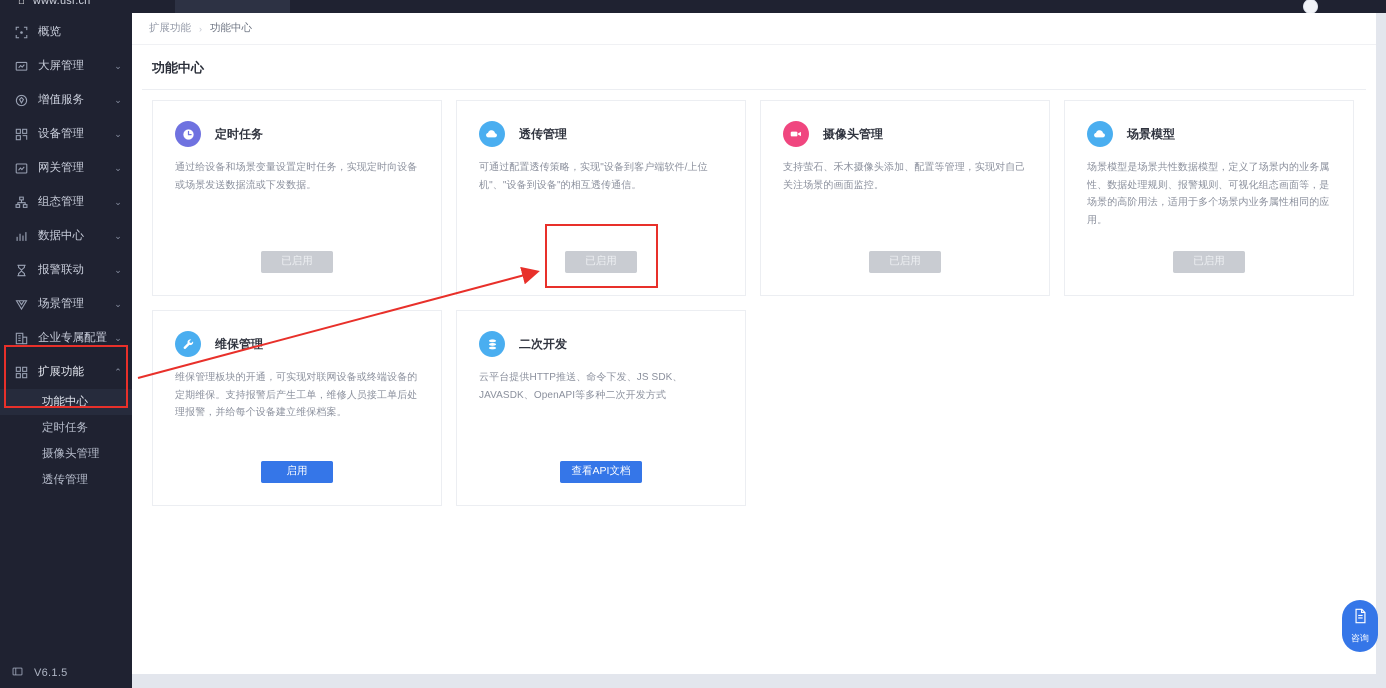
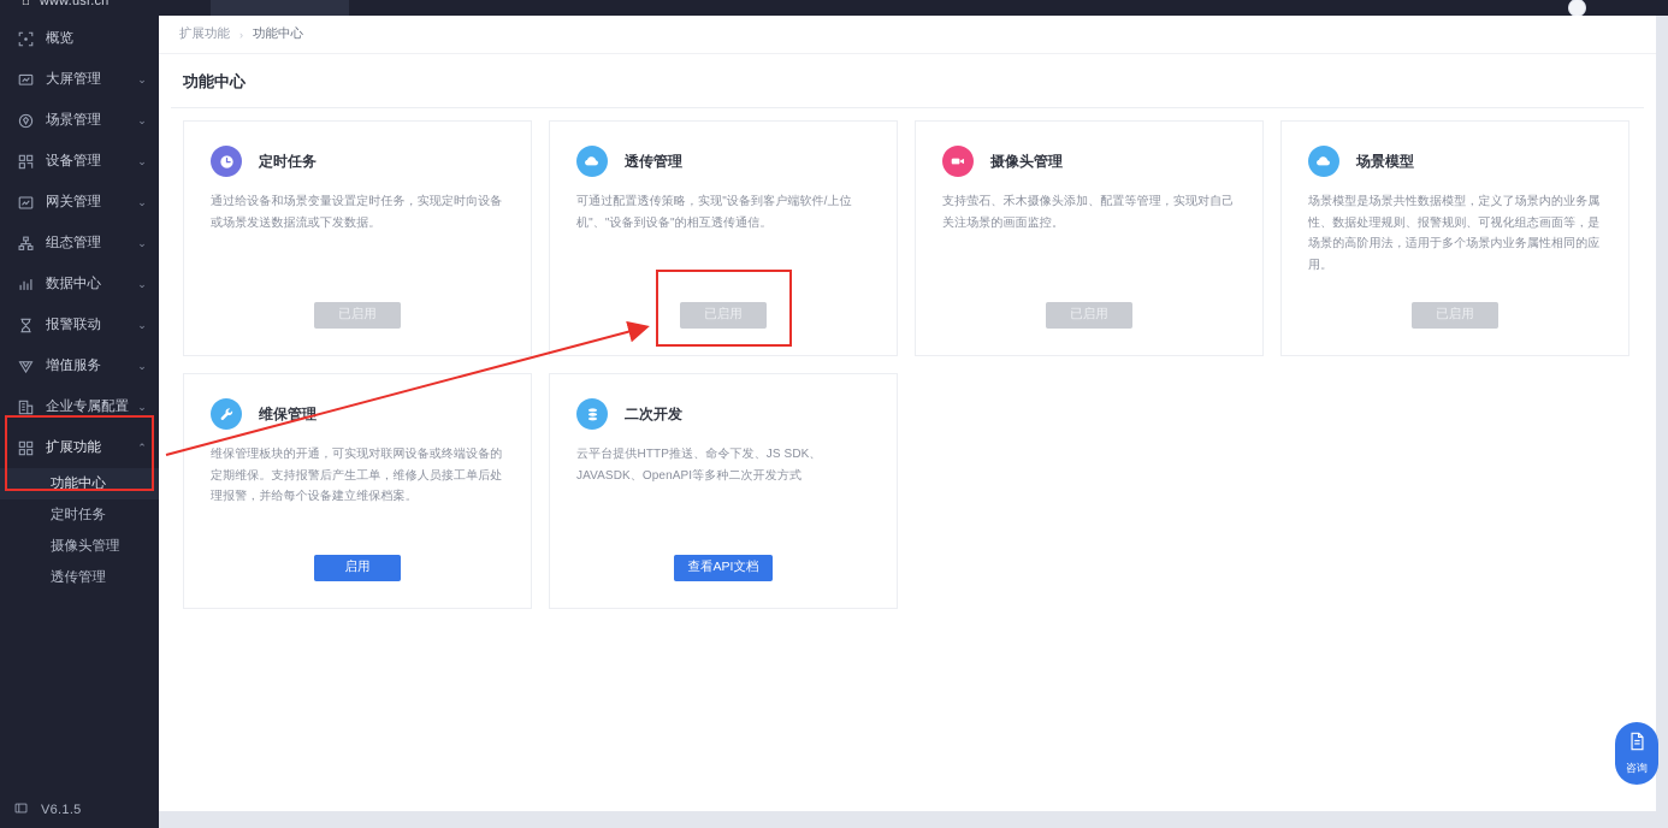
  ⌂ www.usr.cn
  概览
  大屏管理
  ⌄
- 增值服务
+ 场景管理
  ⌄
  设备管理
  ⌄
  网关管理
  ⌄
  组态管理
  ⌄
  数据中心
  ⌄
  报警联动
  ⌄
- 场景管理
+ 增值服务
  ⌄
  企业专属配置
  ⌄
  扩展功能
  ⌃
  功能中心
  定时任务
  摄像头管理
  透传管理
  V6.1.5
  扩展功能
  ›
  功能中心
  功能中心
  定时任务
  通过给设备和场景变量设置定时任务，实现定时向设备或场景发送数据流或下发数据。
  已启用
  透传管理
  可通过配置透传策略，实现"设备到客户端软件/上位机"、"设备到设备"的相互透传通信。
  已启用
  摄像头管理
  支持萤石、禾木摄像头添加、配置等管理，实现对自己关注场景的画面监控。
  已启用
  场景模型
  场景模型是场景共性数据模型，定义了场景内的业务属性、数据处理规则、报警规则、可视化组态画面等，是场景的高阶用法，适用于多个场景内业务属性相同的应用。
  已启用
  维保管理
  维保管理板块的开通，可实现对联网设备或终端设备的定期维保。支持报警后产生工单，维修人员接工单后处理报警，并给每个设备建立维保档案。
  启用
  二次开发
  云平台提供HTTP推送、命令下发、JS SDK、JAVASDK、OpenAPI等多种二次开发方式
  查看API文档
  咨询
